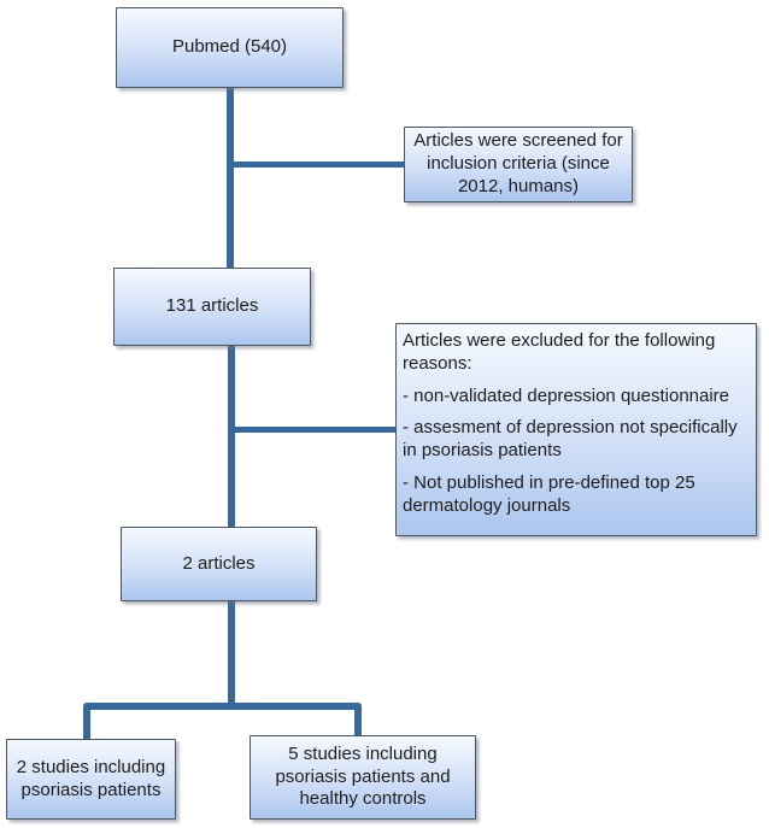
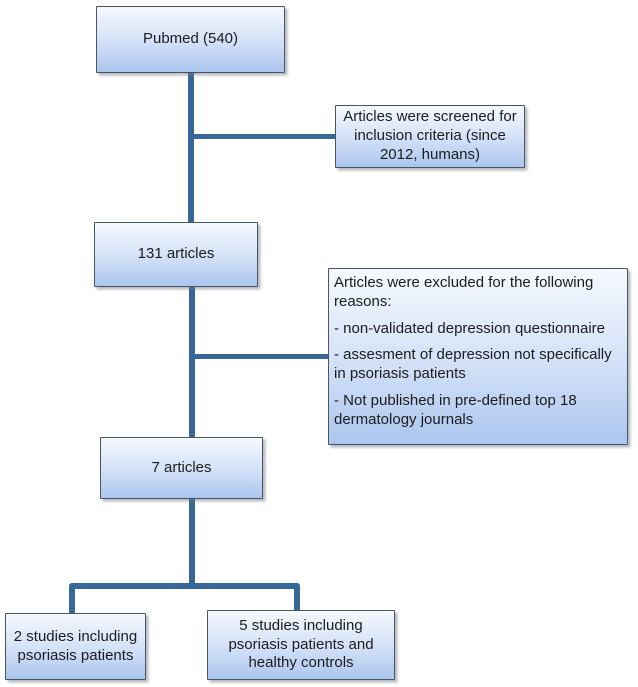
  Pubmed (540)
  Articles were screened for inclusion criteria (since 2012, humans)
  131 articles
  Articles were excluded for the following reasons:
  - non-validated depression questionnaire
  - assesment of depression not specifically in psoriasis patients
- - Not published in pre-defined top 25 dermatology journals
+ - Not published in pre-defined top 18 dermatology journals
- 2 articles
+ 7 articles
  2 studies including psoriasis patients
  5 studies including psoriasis patients and healthy controls
